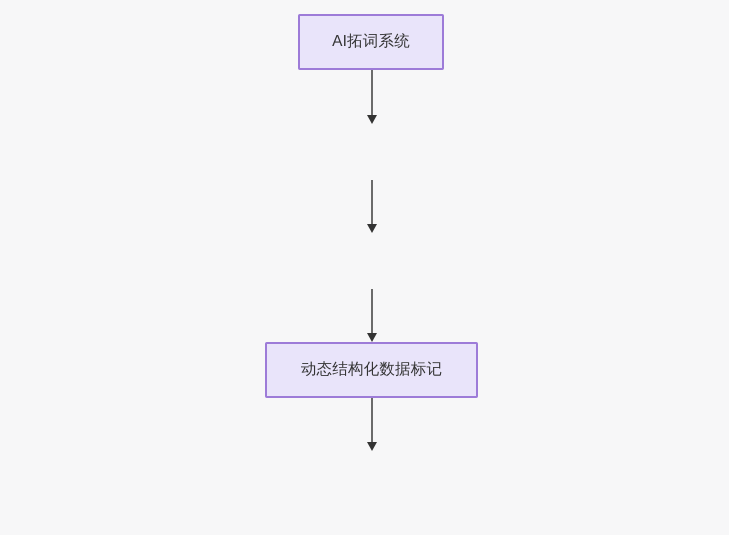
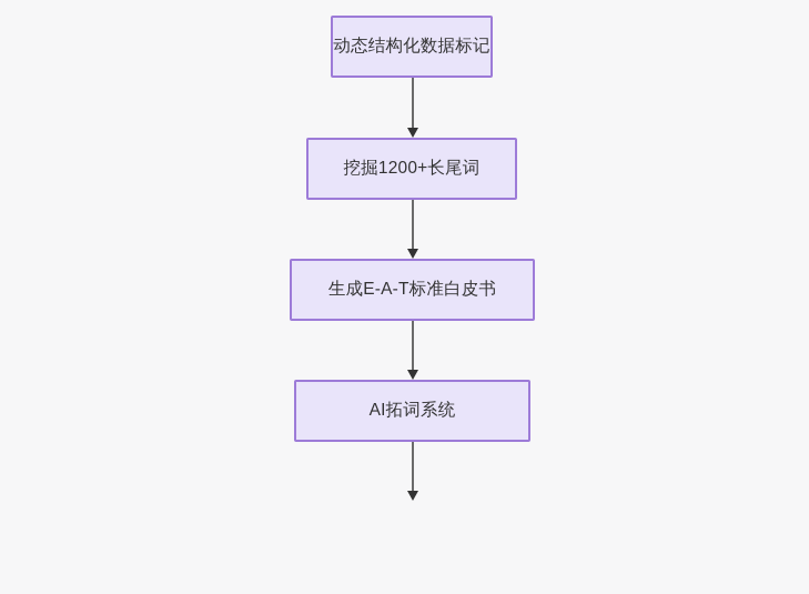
- AI拓词系统
+ 动态结构化数据标记
+ 挖掘1200+长尾词
+ 生成E-A-T标准白皮书
- 动态结构化数据标记
+ AI拓词系统
